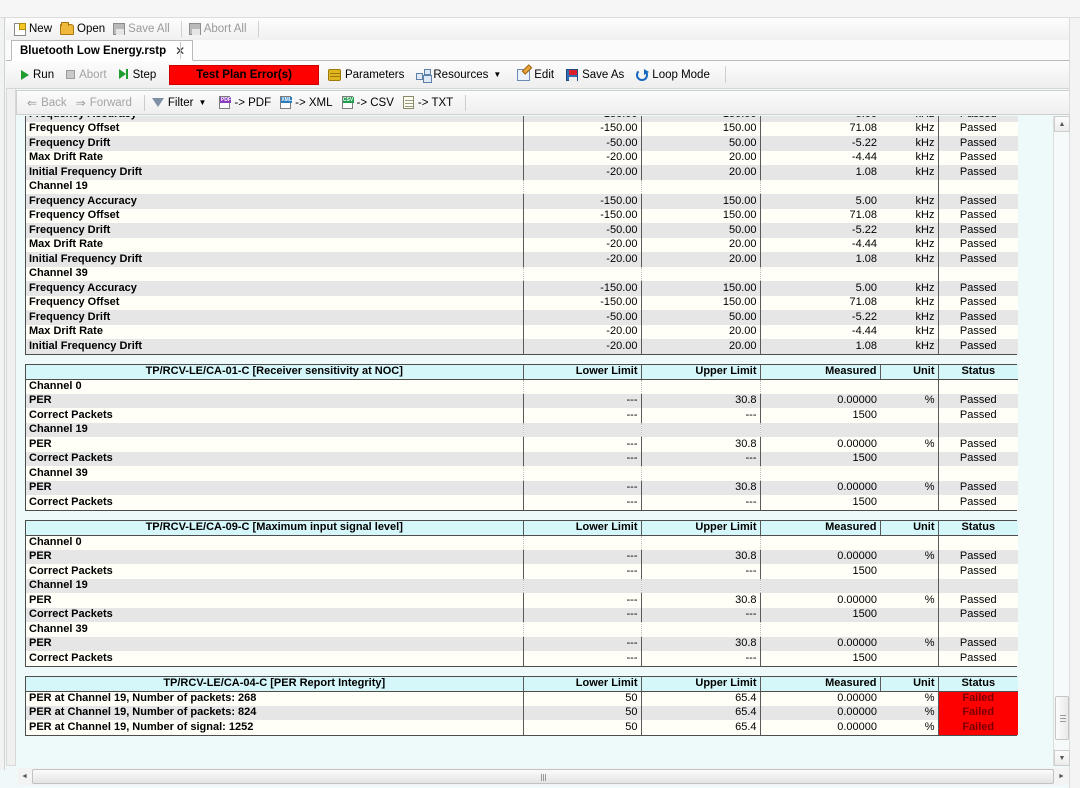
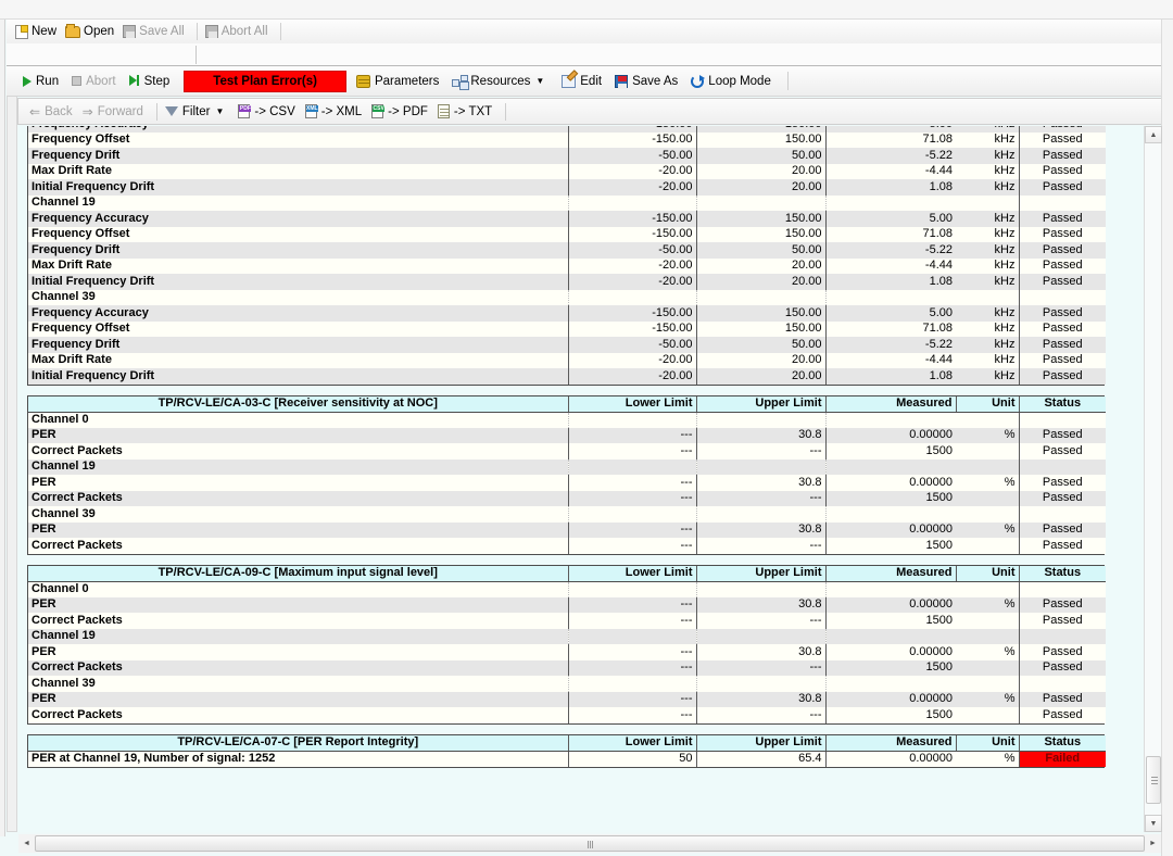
  New
  Open
  Save All
  Abort All
- Bluetooth Low Energy.rstp
  Run
  Abort
  Step
  Test Plan Error(s)
  Parameters
  Resources
  ▼
  Edit
  Save As
  Loop Mode
  ⇐
  Back
  ⇒
  Forward
  Filter
  ▼
- -> PDF
+ -> CSV
  -> XML
- -> CSV
+ -> PDF
  -> TXT
  Frequency Offset	-150.00	150.00	71.08	kHz	Passed
  Frequency Drift	-50.00	50.00	-5.22	kHz	Passed
  Max Drift Rate	-20.00	20.00	-4.44	kHz	Passed
  Initial Frequency Drift	-20.00	20.00	1.08	kHz	Passed
  Channel 19
  Frequency Accuracy	-150.00	150.00	5.00	kHz	Passed
  Frequency Offset	-150.00	150.00	71.08	kHz	Passed
  Frequency Drift	-50.00	50.00	-5.22	kHz	Passed
  Max Drift Rate	-20.00	20.00	-4.44	kHz	Passed
  Initial Frequency Drift	-20.00	20.00	1.08	kHz	Passed
  Channel 39
  Frequency Accuracy	-150.00	150.00	5.00	kHz	Passed
  Frequency Offset	-150.00	150.00	71.08	kHz	Passed
  Frequency Drift	-50.00	50.00	-5.22	kHz	Passed
  Max Drift Rate	-20.00	20.00	-4.44	kHz	Passed
  Initial Frequency Drift	-20.00	20.00	1.08	kHz	Passed
- TP/RCV-LE/CA-01-C [Receiver sensitivity at NOC]	Lower Limit	Upper Limit	Measured	Unit	Status
+ TP/RCV-LE/CA-03-C [Receiver sensitivity at NOC]	Lower Limit	Upper Limit	Measured	Unit	Status
  Channel 0
  PER	---	30.8	0.00000	%	Passed
  Correct Packets	---	---	1500		Passed
  Channel 19
  PER	---	30.8	0.00000	%	Passed
  Correct Packets	---	---	1500		Passed
  Channel 39
  PER	---	30.8	0.00000	%	Passed
  Correct Packets	---	---	1500		Passed
  TP/RCV-LE/CA-09-C [Maximum input signal level]	Lower Limit	Upper Limit	Measured	Unit	Status
  Channel 0
  PER	---	30.8	0.00000	%	Passed
  Correct Packets	---	---	1500		Passed
  Channel 19
  PER	---	30.8	0.00000	%	Passed
  Correct Packets	---	---	1500		Passed
  Channel 39
  PER	---	30.8	0.00000	%	Passed
  Correct Packets	---	---	1500		Passed
- TP/RCV-LE/CA-04-C [PER Report Integrity]	Lower Limit	Upper Limit	Measured	Unit	Status
+ TP/RCV-LE/CA-07-C [PER Report Integrity]	Lower Limit	Upper Limit	Measured	Unit	Status
- PER at Channel 19, Number of packets: 268	50	65.4	0.00000	%	Failed
- PER at Channel 19, Number of packets: 824	50	65.4	0.00000	%	Failed
  PER at Channel 19, Number of signal: 1252	50	65.4	0.00000	%	Failed
